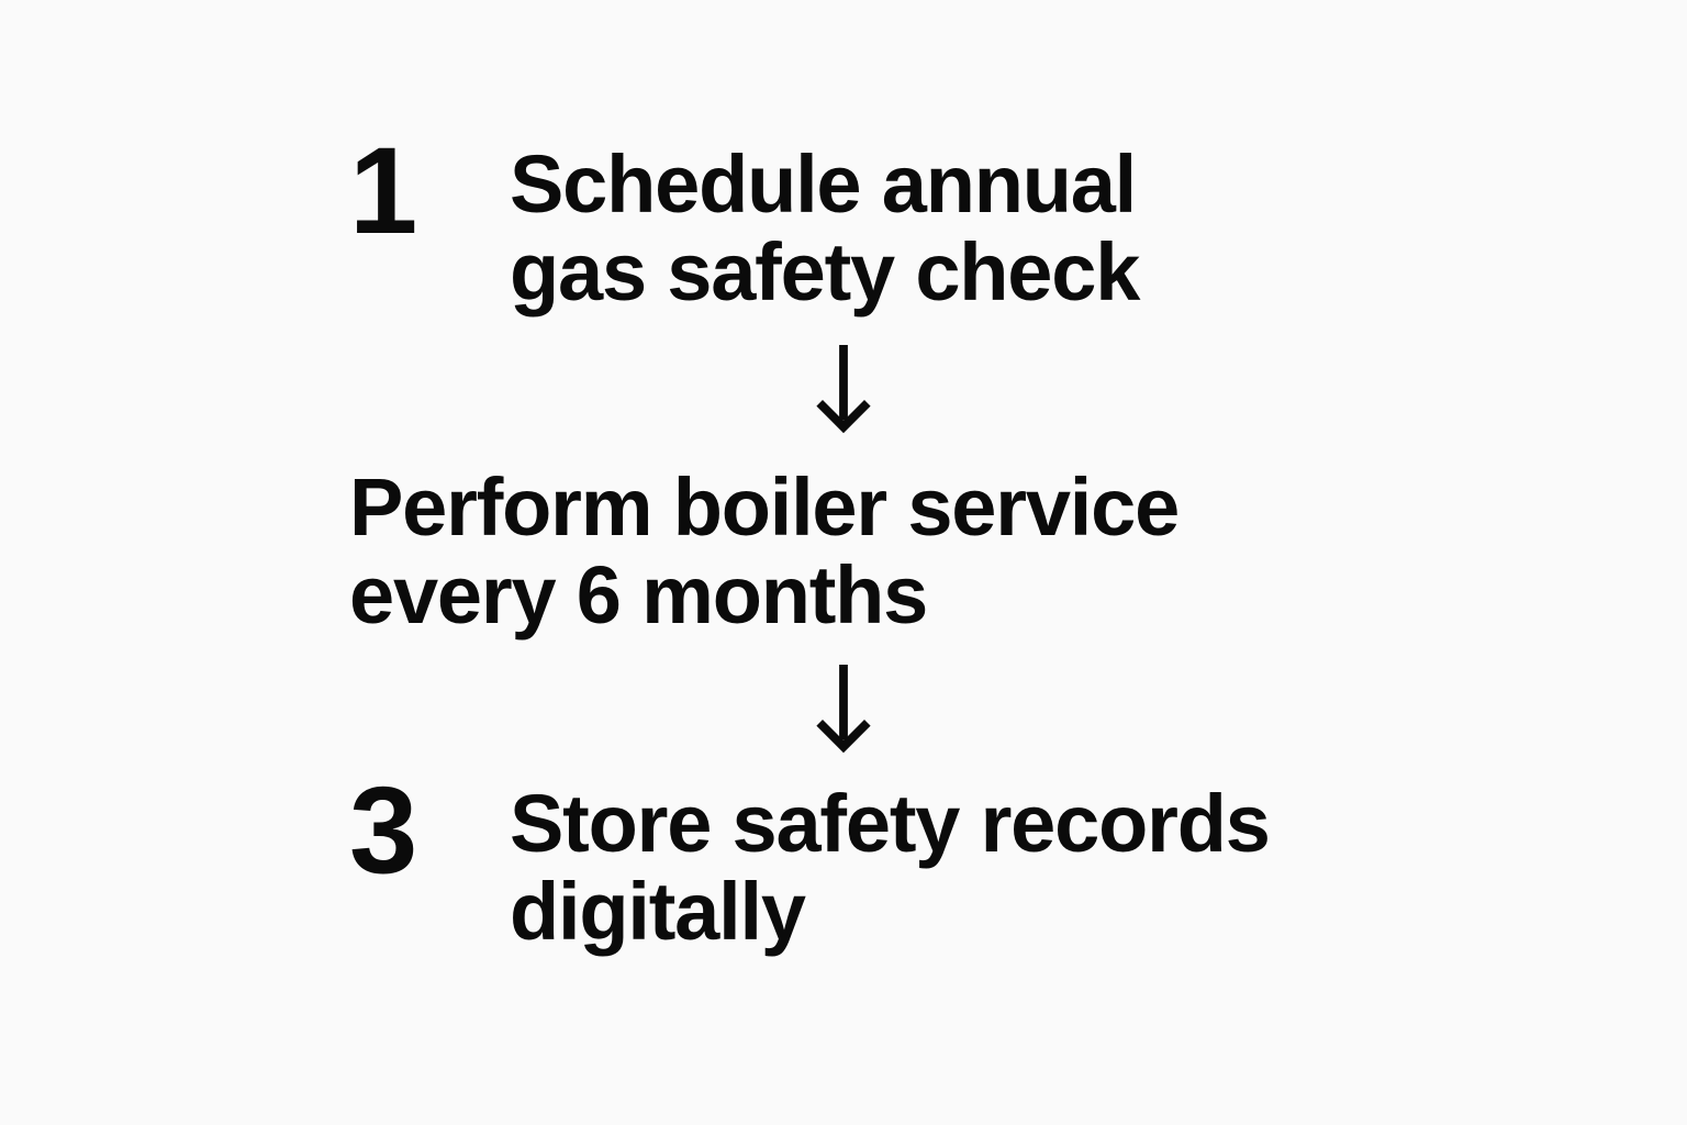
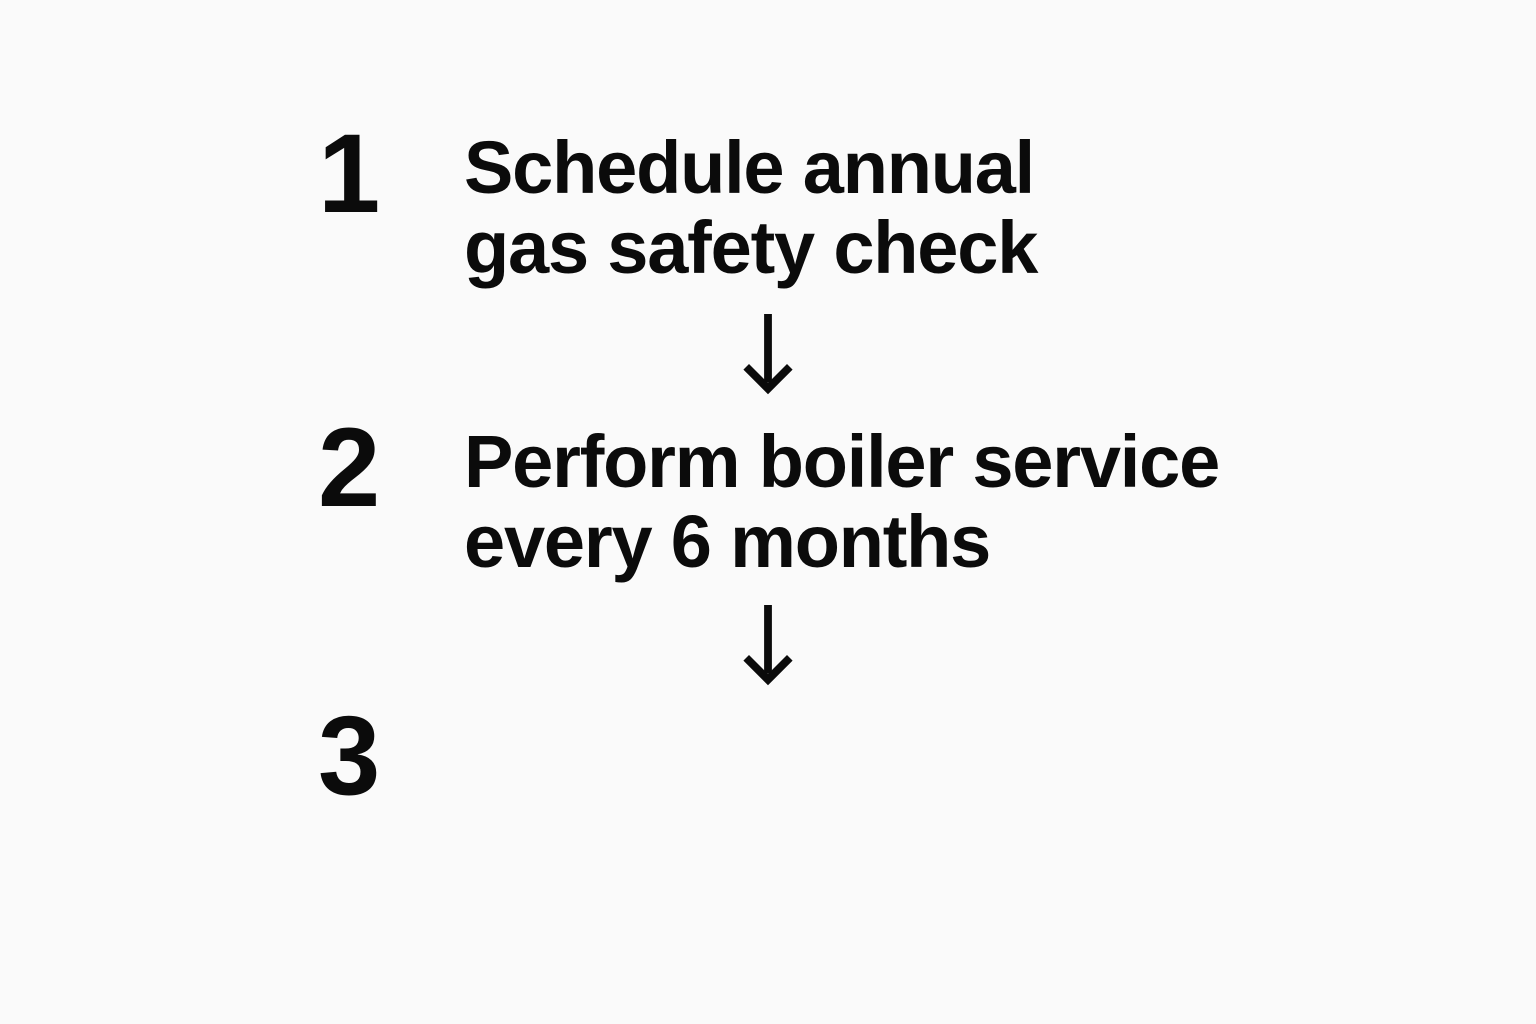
  1
  Schedule annual
  gas safety check
+ 2
  Perform boiler service
  every 6 months
  3
- Store safety records
- digitally
